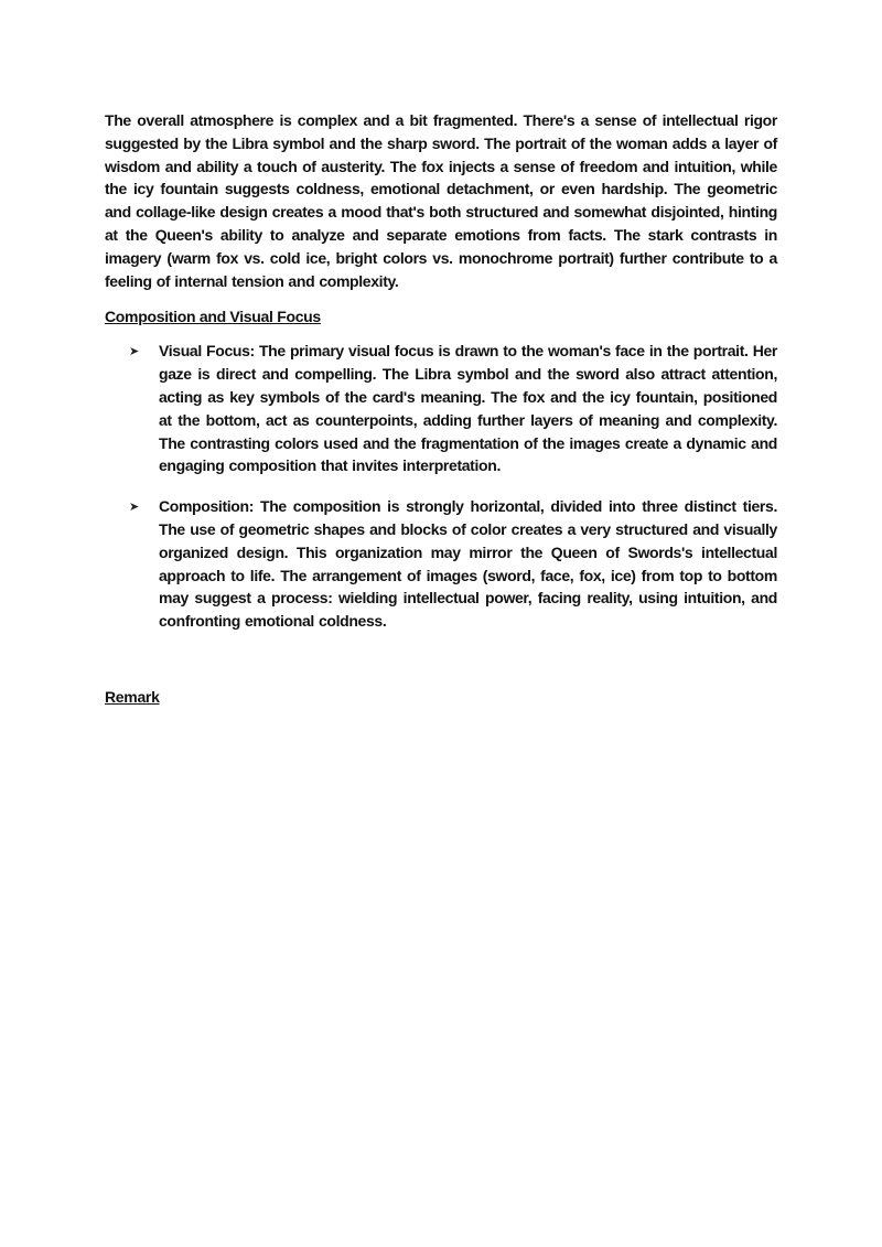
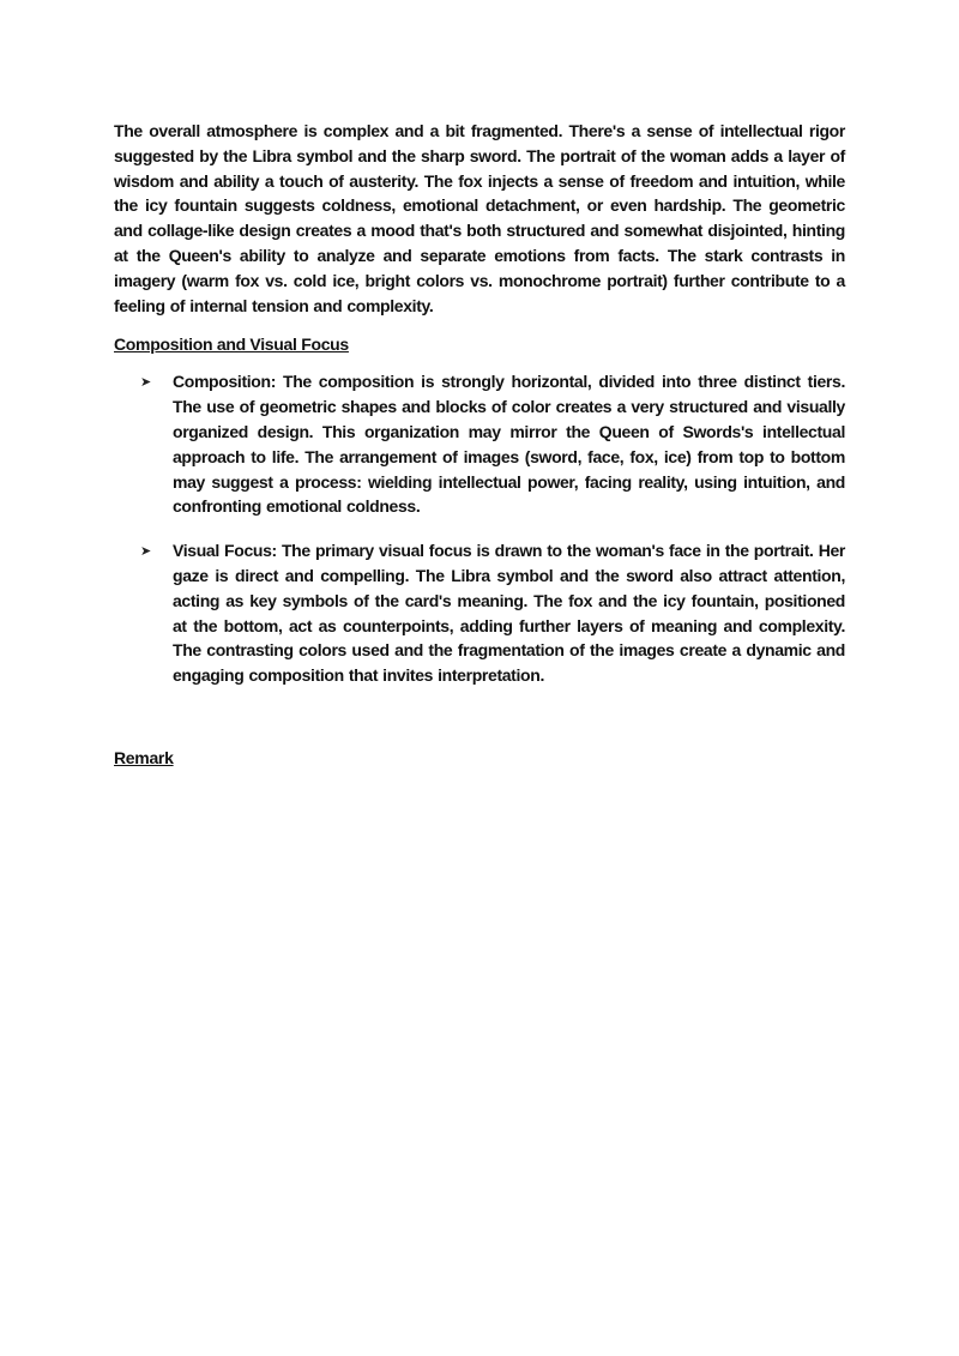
  The overall atmosphere is complex and a bit fragmented. There's a sense of intellectual rigor suggested by the Libra symbol and the sharp sword. The portrait of the woman adds a layer of wisdom and ability a touch of austerity. The fox injects a sense of freedom and intuition, while the icy fountain suggests coldness, emotional detachment, or even hardship. The geometric and collage-like design creates a mood that's both structured and somewhat disjointed, hinting at the Queen's ability to analyze and separate emotions from facts. The stark contrasts in imagery (warm fox vs. cold ice, bright colors vs. monochrome portrait) further contribute to a feeling of internal tension and complexity.
  Composition and Visual Focus
  ➤
- Visual Focus: The primary visual focus is drawn to the woman's face in the portrait. Her gaze is direct and compelling. The Libra symbol and the sword also attract attention, acting as key symbols of the card's meaning. The fox and the icy fountain, positioned at the bottom, act as counterpoints, adding further layers of meaning and complexity. The contrasting colors used and the fragmentation of the images create a dynamic and engaging composition that invites interpretation.
+ Composition: The composition is strongly horizontal, divided into three distinct tiers. The use of geometric shapes and blocks of color creates a very structured and visually organized design. This organization may mirror the Queen of Swords's intellectual approach to life. The arrangement of images (sword, face, fox, ice) from top to bottom may suggest a process: wielding intellectual power, facing reality, using intuition, and confronting emotional coldness.
  ➤
- Composition: The composition is strongly horizontal, divided into three distinct tiers. The use of geometric shapes and blocks of color creates a very structured and visually organized design. This organization may mirror the Queen of Swords's intellectual approach to life. The arrangement of images (sword, face, fox, ice) from top to bottom may suggest a process: wielding intellectual power, facing reality, using intuition, and confronting emotional coldness.
+ Visual Focus: The primary visual focus is drawn to the woman's face in the portrait. Her gaze is direct and compelling. The Libra symbol and the sword also attract attention, acting as key symbols of the card's meaning. The fox and the icy fountain, positioned at the bottom, act as counterpoints, adding further layers of meaning and complexity. The contrasting colors used and the fragmentation of the images create a dynamic and engaging composition that invites interpretation.
  Remark
